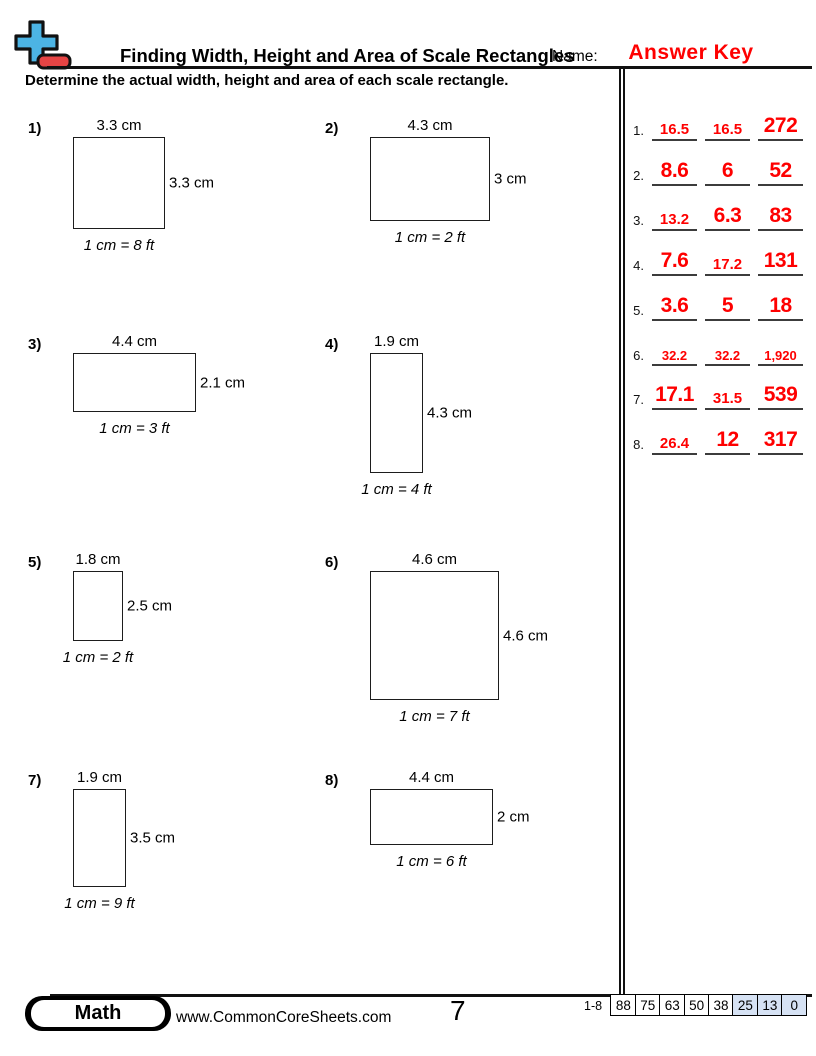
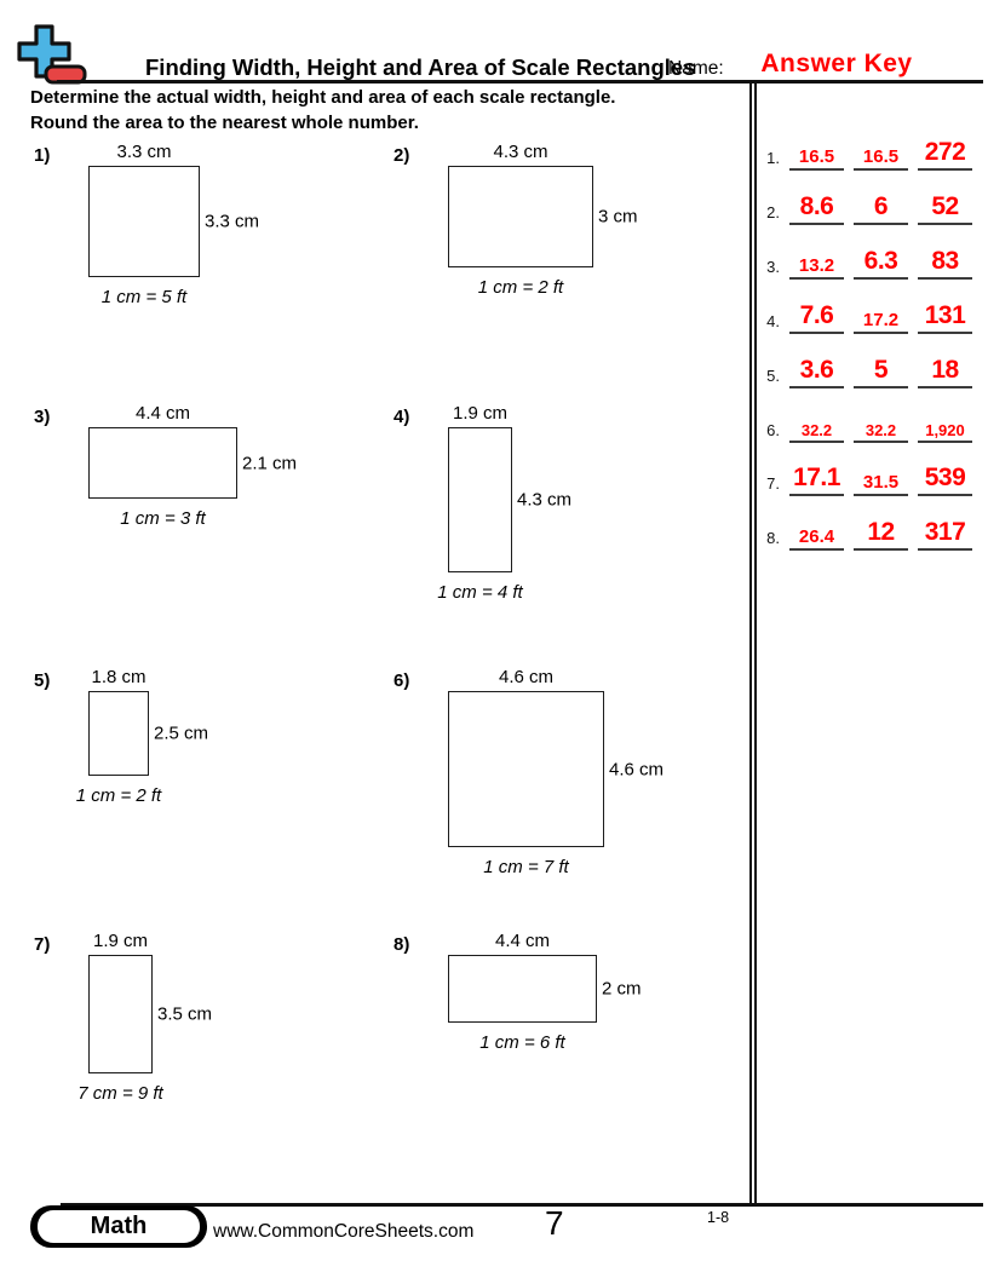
  Finding Width, Height and Area of Scale Rectang
  Name:
  Answer Key
  Determine the actual width, height and area of each scale rectangle.
+ Round the area to the nearest whole number.
  1)
  3.3 cm
  3.3 cm
- 1 cm = 8 ft
+ 1 cm = 5 ft
  2)
  4.3 cm
  3 cm
  1 cm = 2 ft
  3)
  4.4 cm
  2.1 cm
  1 cm = 3 ft
  4)
  1.9 cm
  4.3 cm
  1 cm = 4 ft
  5)
  1.8 cm
  2.5 cm
  1 cm = 2 ft
  6)
  4.6 cm
  4.6 cm
  1 cm = 7 ft
  7)
  1.9 cm
  3.5 cm
- 1 cm = 9 ft
+ 7 cm = 9 ft
  8)
  4.4 cm
  2 cm
  1 cm = 6 ft
  1.
  16.5
  16.5
  272
  2.
  8.6
  6
  52
  3.
  13.2
  6.3
  83
  4.
  7.6
  17.2
  131
  5.
  3.6
  5
  18
  6.
  32.2
  32.2
  1,920
  7.
  17.1
  31.5
  539
  8.
  26.4
  12
  317
  Math
  www.CommonCoreSheets.com
  7
  1-8
- 88
- 75
- 63
- 50
- 38
- 25
- 13
- 0
